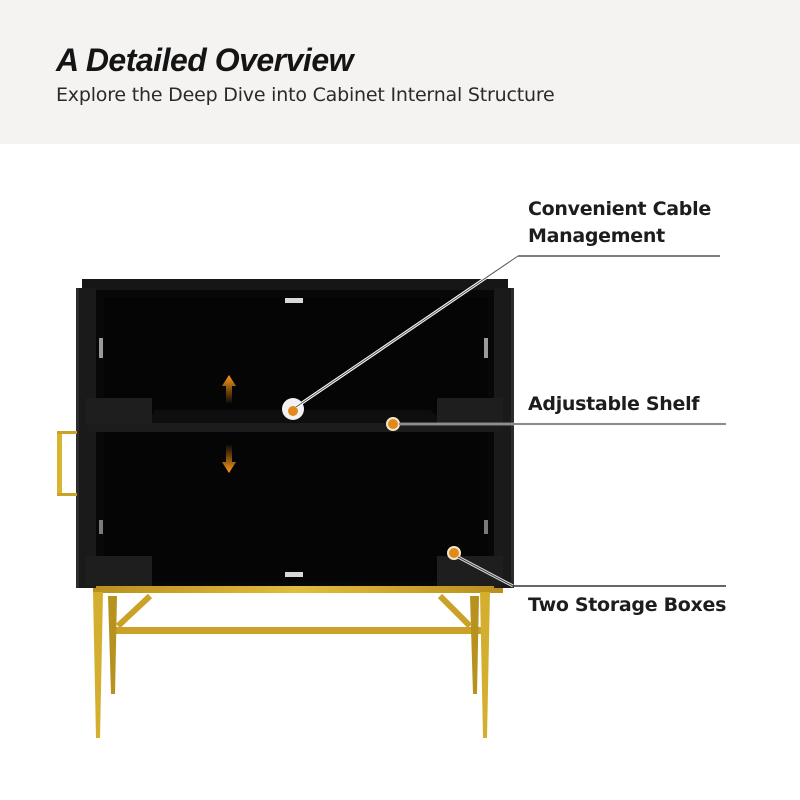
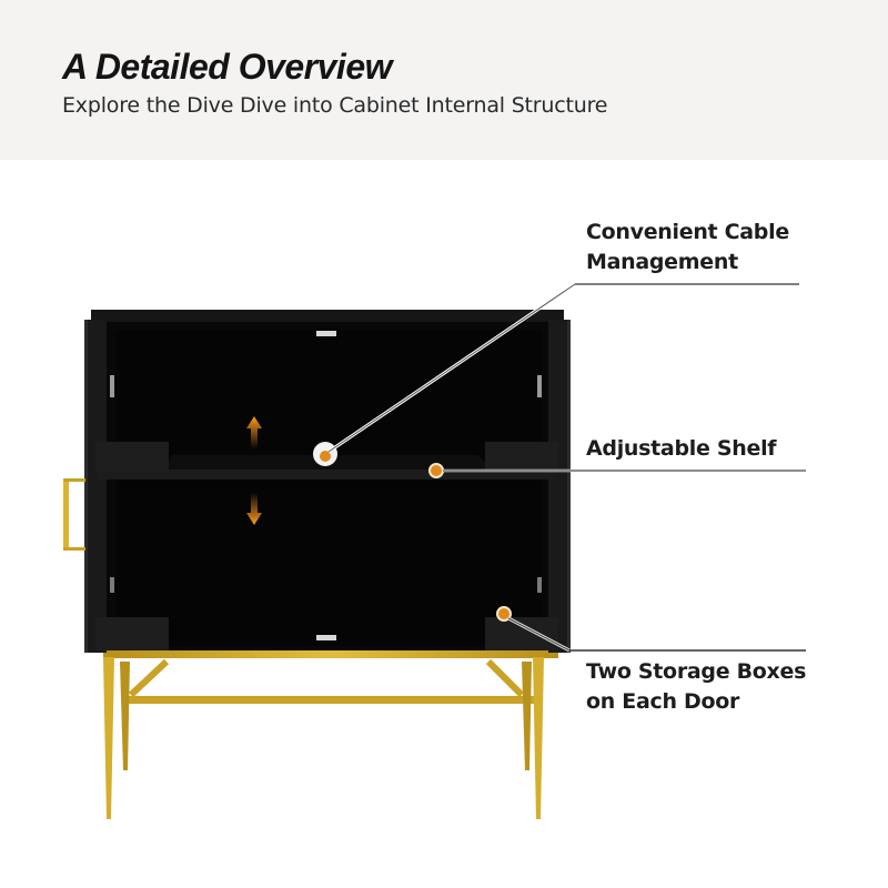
  A Detailed Overview
- Explore the Deep Dive into Cabinet Internal Structure
+ Explore the Dive Dive into Cabinet Internal Structure
  Convenient Cable
  Management
  Adjustable Shelf
  Two Storage Boxes
+ on Each Door
